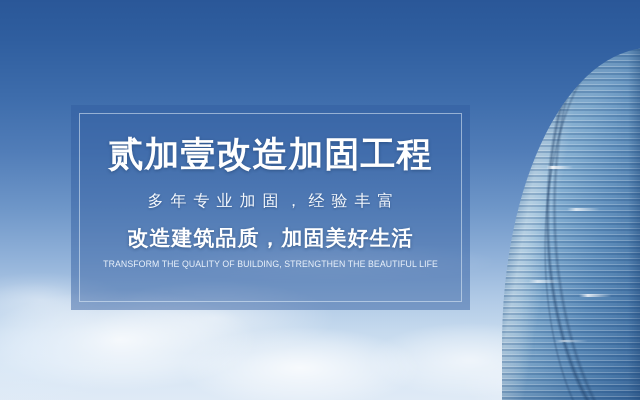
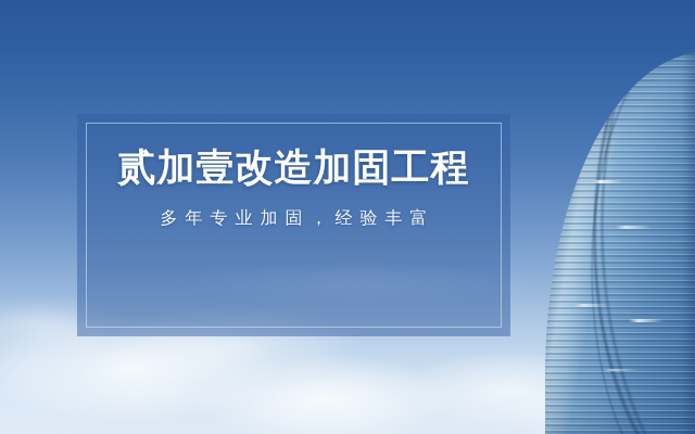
  贰加壹改造加固工程
  多年专业加固，经验丰富
- 改造建筑品质，加固美好生活
- TRANSFORM THE QUALITY OF BUILDING, STRENGTHEN THE BEAUTIFUL LIFE
